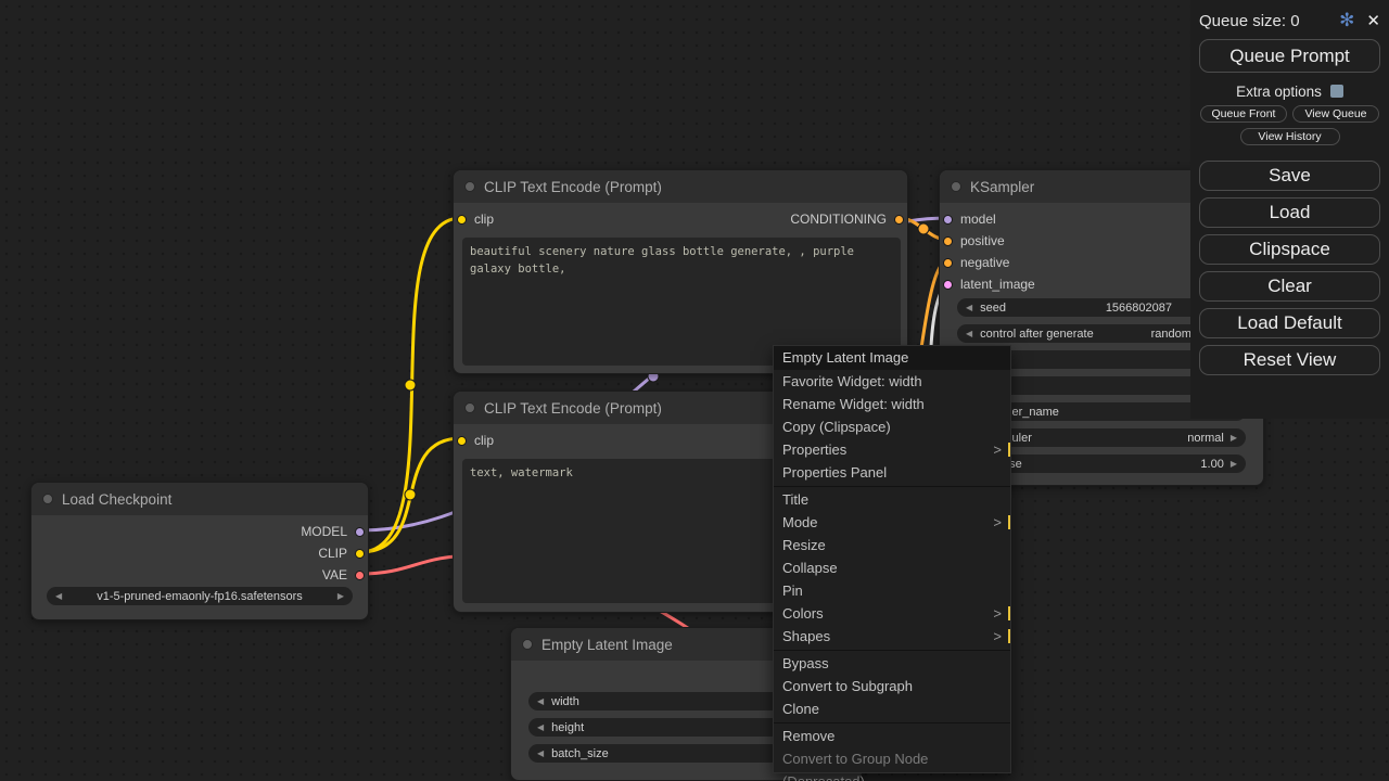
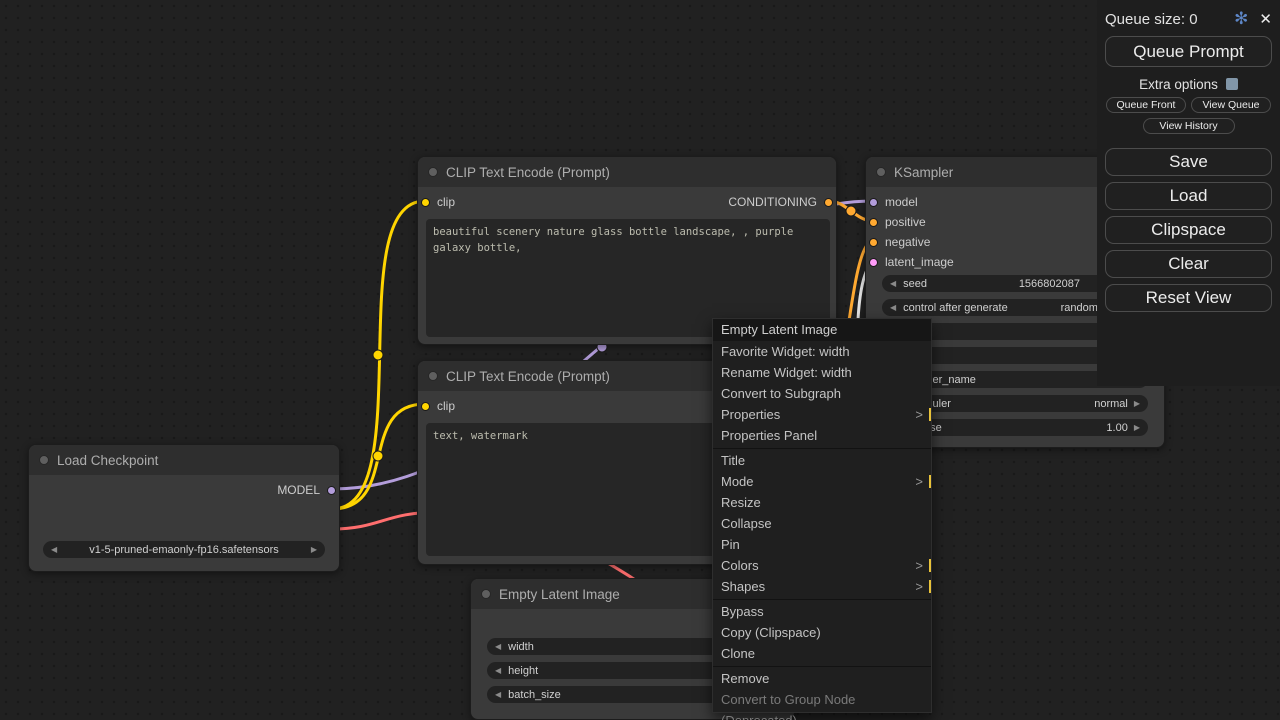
  CLIP Text Encode (Prompt)
  clip
  CONDITIONING
- beautiful scenery nature glass bottle generate, , purple galaxy bottle,
+ beautiful scenery nature glass bottle landscape, , purple galaxy bottle,
  CLIP Text Encode (Prompt)
  clip
  text, watermark
  KSampler
  model
  positive
  negative
  latent_image
  ◀
  seed
  1566802087
  ◀
  control after generate
  normal
  ▶
  1.00
  ▶
  Load Checkpoint
  MODEL
- CLIP
- VAE
  ◀
  v1-5-pruned-emaonly-fp16.safetensors
  ▶
  Empty Latent Image
  ◀
  width
  ◀
  height
  ◀
  batch_size
  Empty Latent Image
  Favorite Widget: width
  Rename Widget: width
- Copy (Clipspace)
+ Convert to Subgraph
  Properties
  >
  Properties Panel
  Title
  Mode
  >
  Resize
  Collapse
  Pin
  Colors
  >
  Shapes
  >
  Bypass
- Convert to Subgraph
+ Copy (Clipspace)
  Clone
  Remove
  Queue size: 0
  ✻
  ✕
  Queue Prompt
  Extra options
  Queue Front
  View Queue
  View History
  Save
  Load
  Clipspace
  Clear
- Load Default
  Reset View
